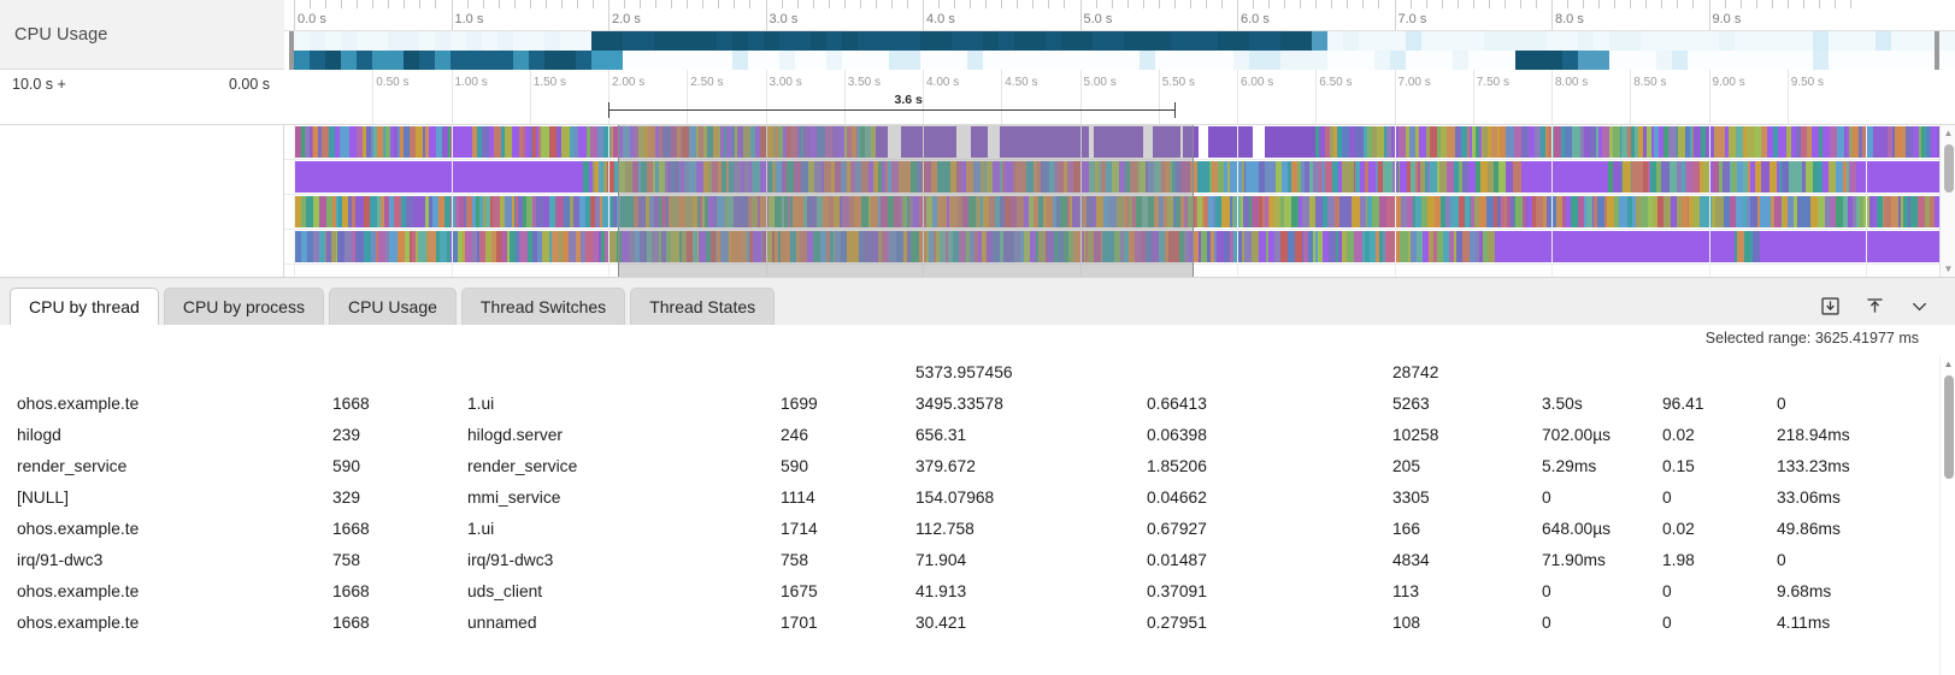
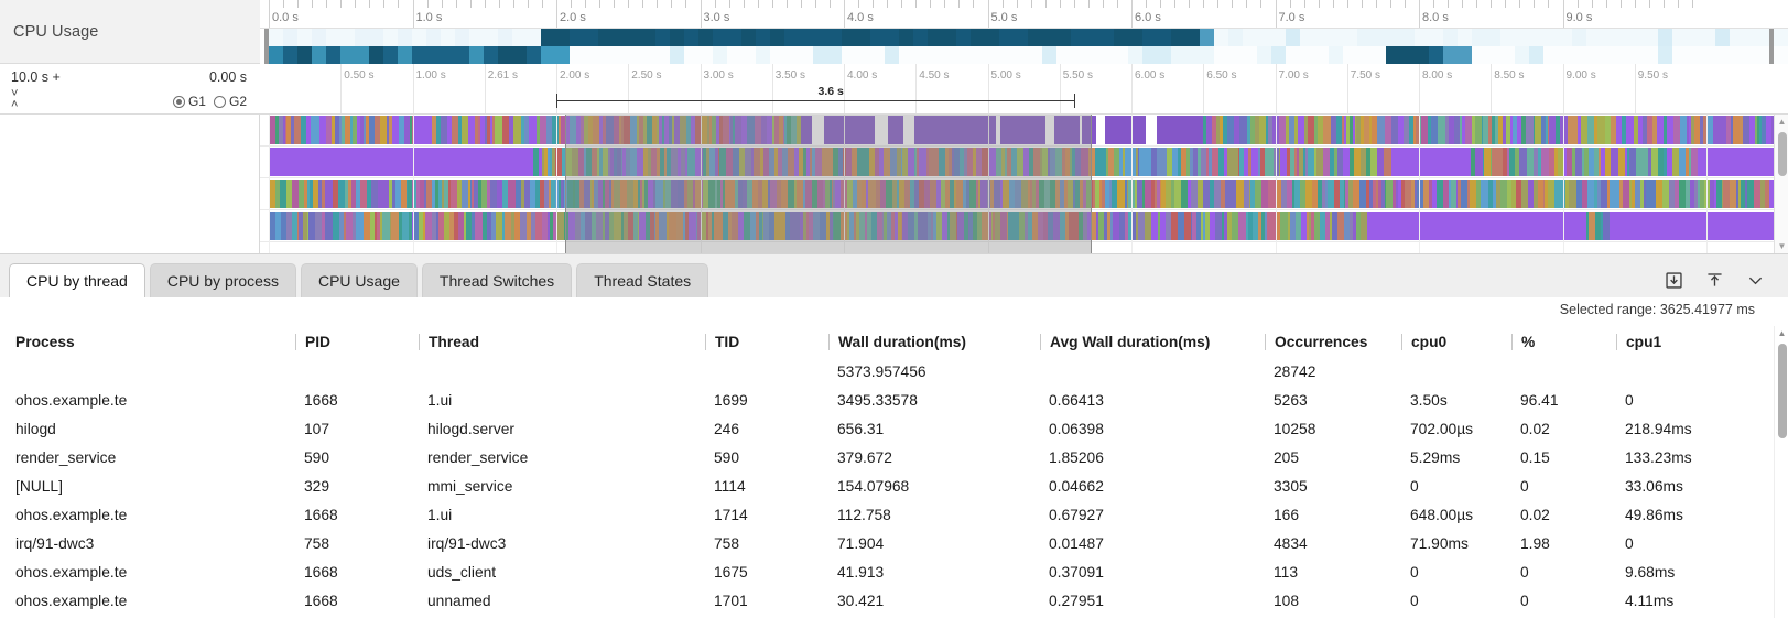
  CPU Usage
  10.0 s +
  0.00 s
+ ˅
+ ˄
+ G1
+ G2
  0.0 s
  1.0 s
  2.0 s
  3.0 s
  4.0 s
  5.0 s
  6.0 s
  7.0 s
  8.0 s
  9.0 s
  0.50 s
  1.00 s
- 1.50 s
+ 2.61 s
  2.00 s
  2.50 s
  3.00 s
  3.50 s
  4.00 s
  4.50 s
  5.00 s
  5.50 s
  6.00 s
  6.50 s
  7.00 s
  7.50 s
  8.00 s
  8.50 s
  9.00 s
  9.50 s
  3.6 s
  ▲
  ▼
  CPU by thread
  CPU by process
  CPU Usage
  Thread Switches
  Thread States
  Selected range: 3625.41977 ms
+ Process
+ PID
+ Thread
+ TID
+ Wall duration(ms)
+ Avg Wall duration(ms)
+ Occurrences
+ cpu0
+ %
+ cpu1
  5373.957456
  28742
  ohos.example.te
  1668
  1.ui
  1699
  3495.33578
  0.66413
  5263
  3.50s
  96.41
  0
  hilogd
- 239
+ 107
  hilogd.server
  246
  656.31
  0.06398
  10258
  702.00µs
  0.02
  218.94ms
  render_service
  590
  render_service
  590
  379.672
  1.85206
  205
  5.29ms
  0.15
  133.23ms
  [NULL]
  329
  mmi_service
  1114
  154.07968
  0.04662
  3305
  0
  0
  33.06ms
  ohos.example.te
  1668
  1.ui
  1714
  112.758
  0.67927
  166
  648.00µs
  0.02
  49.86ms
  irq/91-dwc3
  758
  irq/91-dwc3
  758
  71.904
  0.01487
  4834
  71.90ms
  1.98
  0
  ohos.example.te
  1668
  uds_client
  1675
  41.913
  0.37091
  113
  0
  0
  9.68ms
  ohos.example.te
  1668
  unnamed
  1701
  30.421
  0.27951
  108
  0
  0
  4.11ms
  ▲
